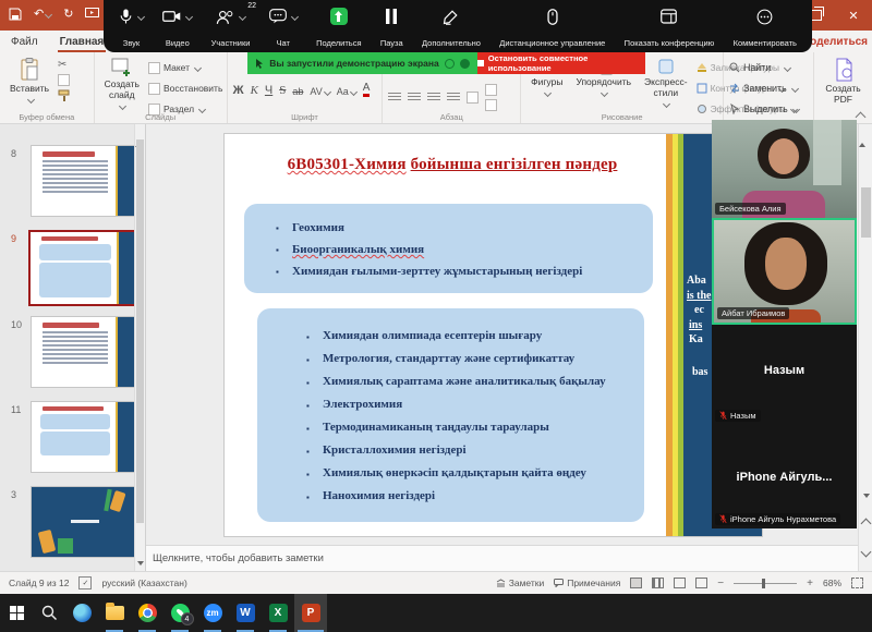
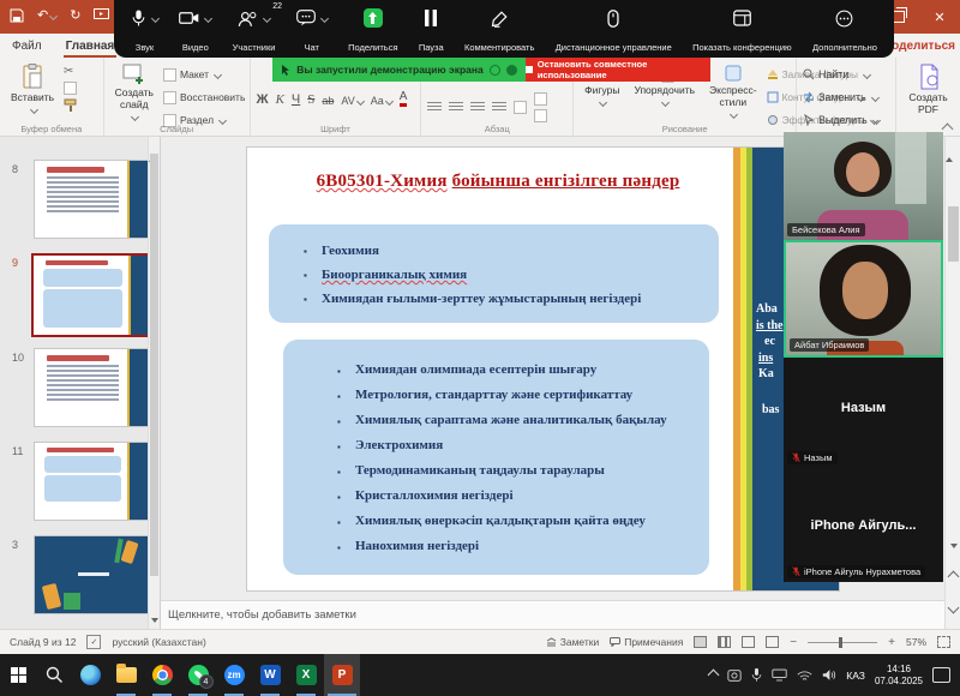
  ↶
  ↻
  ✕
  Файл
  Главная
  оделиться
  Вставить
  ✂
  Буфер обмена
  Создать слайд
  Макет
  Восстановить
  Раздел
  Слайды
  Ж
  К
  Ч
  S
  ab
  AV
  Aa
  А
  Шрифт
  Абзац
  Фигуры
  Упорядочить
  Экспресс-стили
  Заливка фигуры
  Контур фигуры
  Эффеты фигуры
  Рисование
  Найти
  Заменить
  Выделить
  Создать PDF
  Вы запустили демонстрацию экрана
  Остановить совместное использование
  Звук
  Видео
  Участники
  Чат
  Поделиться
  Пауза
- Дополнительно
+ Комментировать
  Дистанционное управление
  Показать конференцию
- Комментировать
+ Дополнительно
  8
  9
  10
  11
  3
  6В05301-Химия бойынша енгізілген пәндер
  Геохимия
  Биоорганикалық химия
  Химиядан ғылыми-зерттеу жұмыстарының негіздері
  Химиядан олимпиада есептерін шығару
  Метрология, стандарттау және сертификаттау
  Химиялық сараптама және аналитикалық бақылау
  Электрохимия
  Термодинамиканың таңдаулы тараулары
  Кристаллохимия негіздері
  Химиялық өнеркәсіп қалдықтарын қайта өңдеу
  Нанохимия негіздері
  Aba
  is the
  ec
  ins
  Ka
  bas
  Щелкните, чтобы добавить заметки
  Слайд 9 из 12
  русский (Казахстан)
  Заметки
  Примечания
  −
  +
- 68%
+ 57%
  Бейсекова Алия
  Айбат Ибраимов
  Назым
  Назым
  iPhone Айгуль...
  iPhone Айгуль Нурахметова
  zm
  W
  X
  P
+ КАЗ
+ 14:16
+ 07.04.2025
